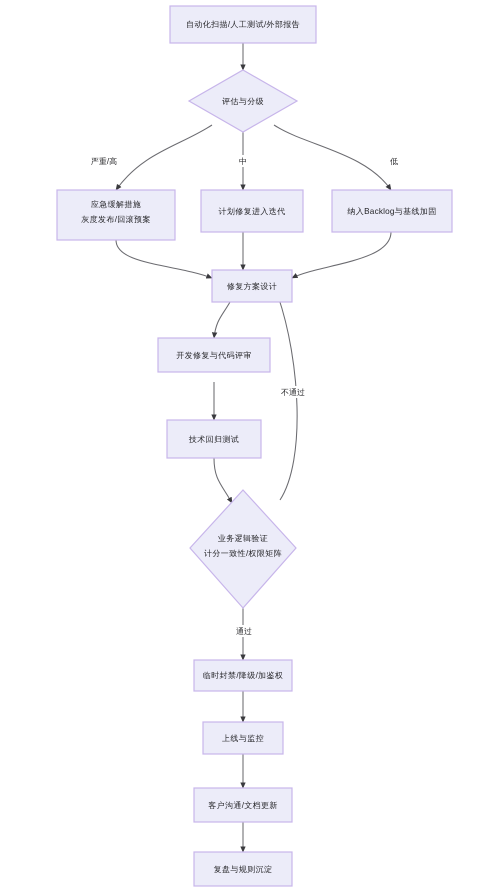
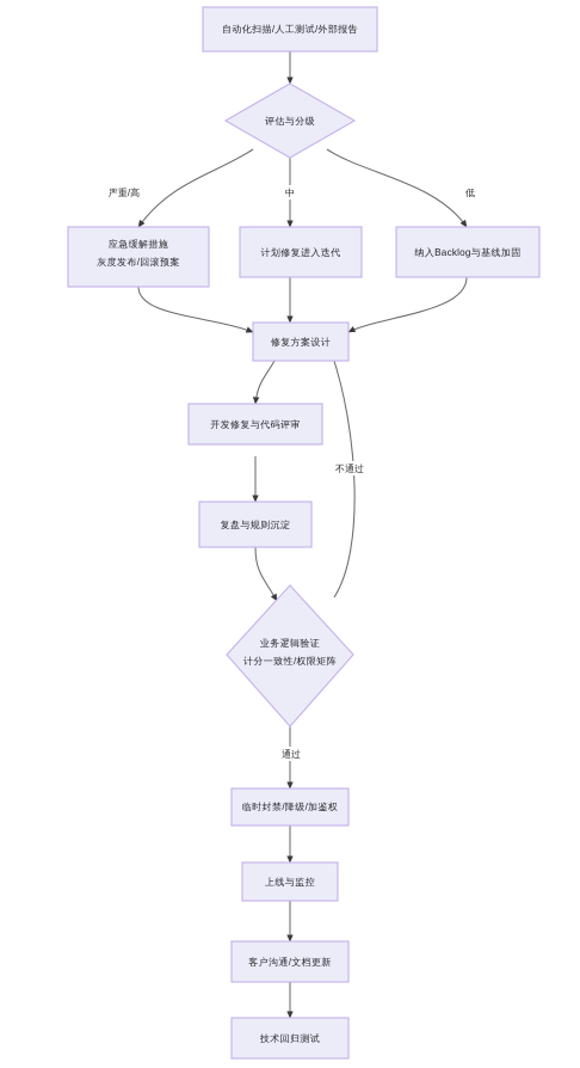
  严重/高
  中
  低
  不通过
  通过
  自动化扫描/人工测试/外部报告
  评估与分级
  应急缓解措施
  灰度发布/回滚预案
  计划修复进入迭代
  纳入Backlog与基线加固
  修复方案设计
  开发修复与代码评审
- 技术回归测试
+ 复盘与规则沉淀
  业务逻辑验证
  计分一致性/权限矩阵
  临时封禁/降级/加鉴权
  上线与监控
  客户沟通/文档更新
- 复盘与规则沉淀
+ 技术回归测试
